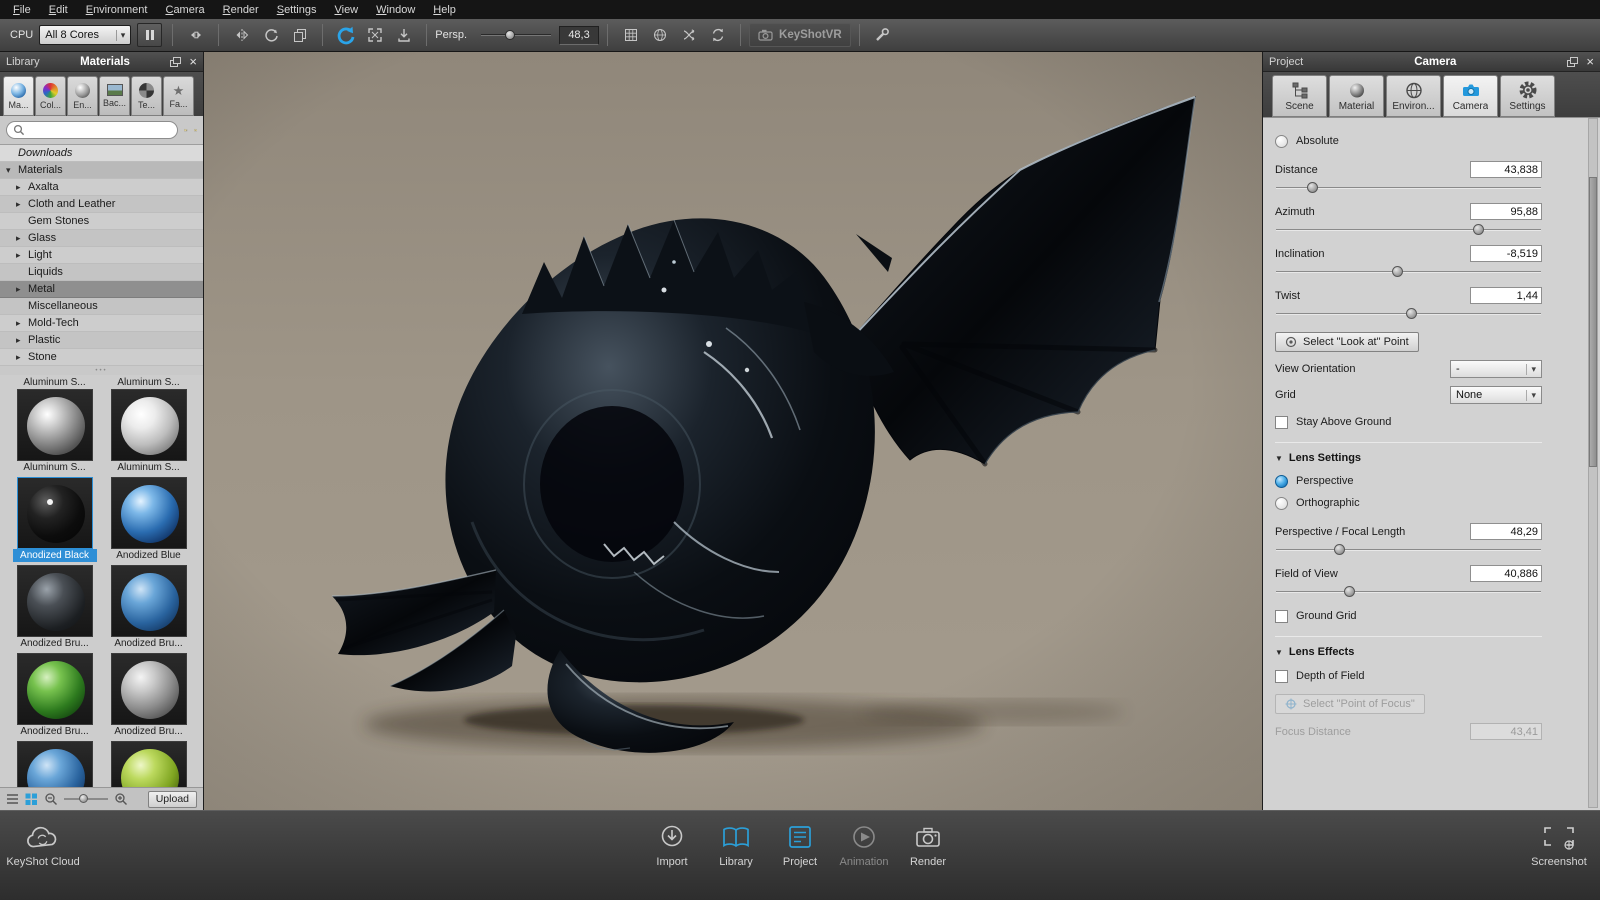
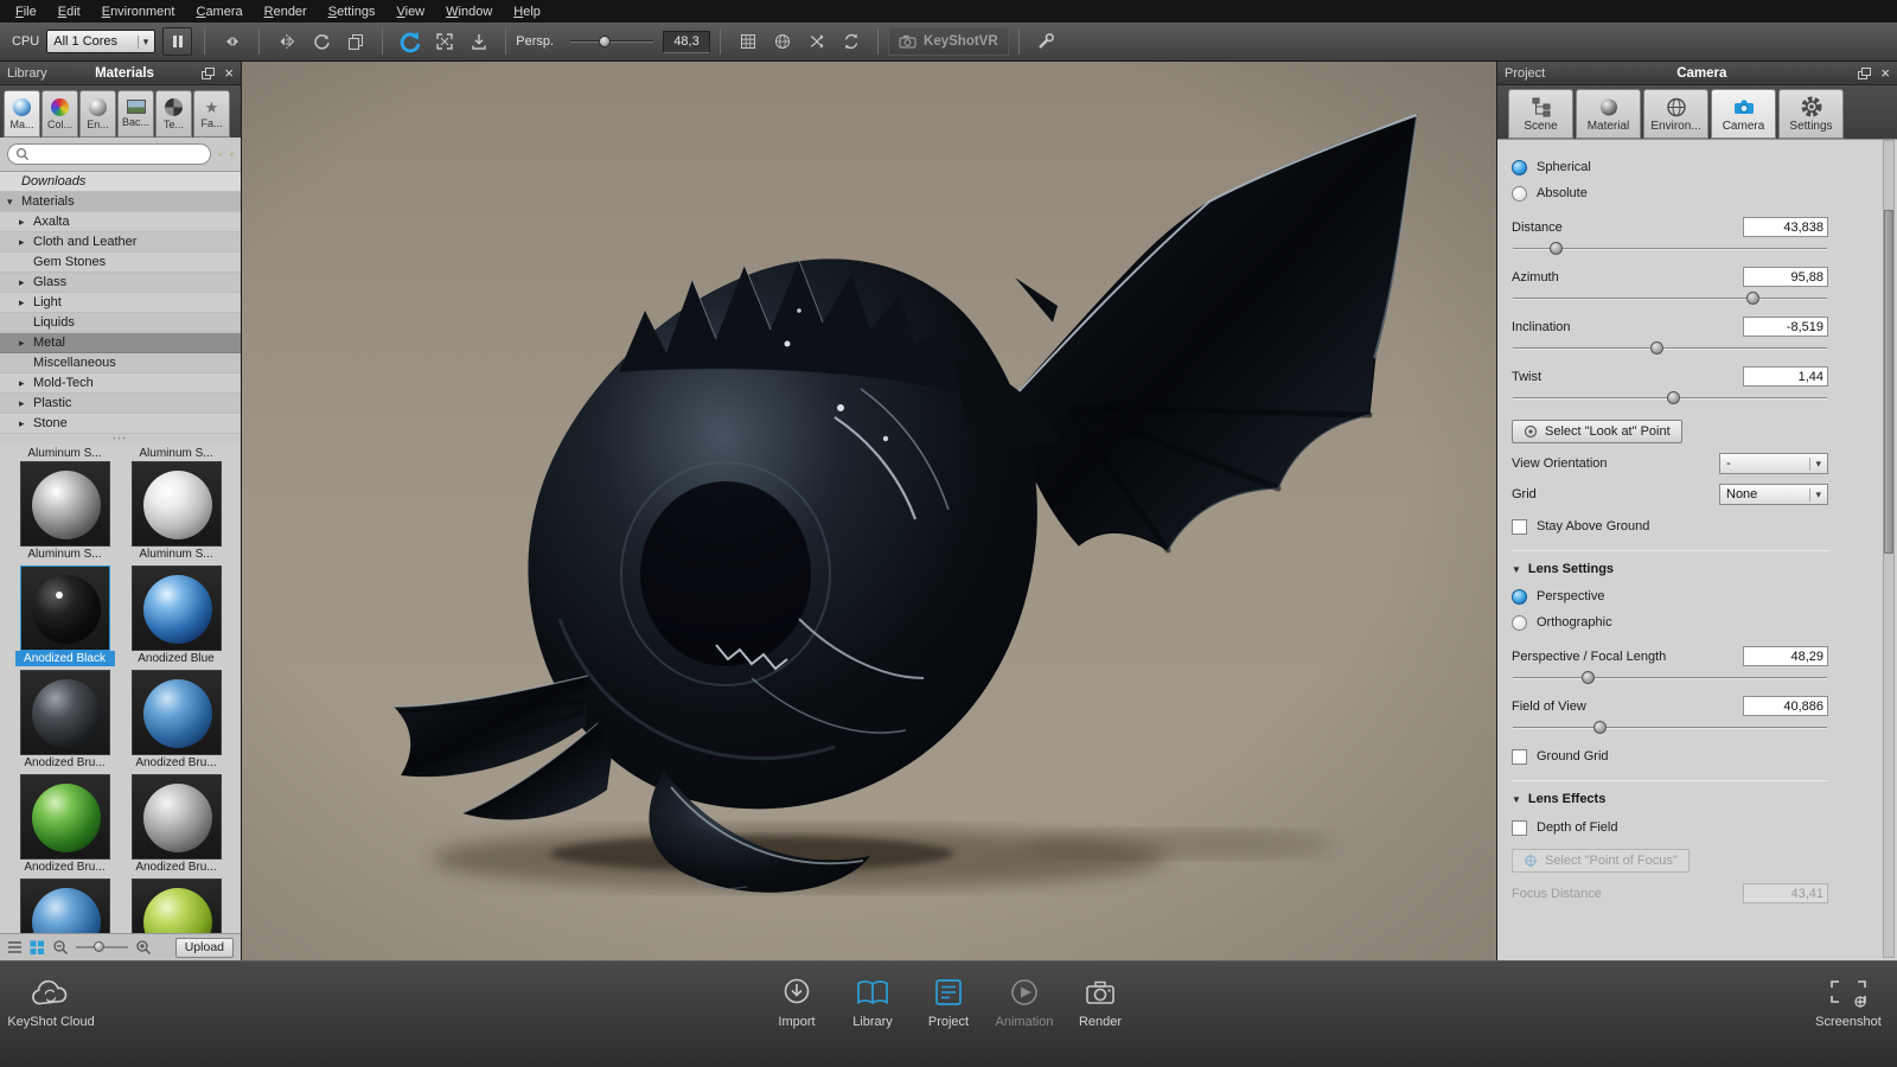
  File
  Edit
  Environment
  Camera
  Render
  Settings
  View
  Window
  Help
  CPU
- All 8 Cores
+ All 1 Cores
  ▾
  Persp.
  48,3
  KeyShotVR
  Library
  Materials
  ×
  Ma...
  Col...
  En...
  Bac...
  Te...
  ★
  Fa...
  Downloads
  ▾
  Materials
  ▸
  Axalta
  ▸
  Cloth and Leather
  Gem Stones
  ▸
  Glass
  ▸
  Light
  Liquids
  ▸
  Metal
  Miscellaneous
  ▸
  Mold-Tech
  ▸
  Plastic
  ▸
  Stone
  Aluminum S...
  Aluminum S...
  Aluminum S...
  Aluminum S...
  Anodized Black
  Anodized Blue
  Anodized Bru...
  Anodized Bru...
  Anodized Bru...
  Anodized Bru...
  Upload
  Project
  Camera
  ×
  Scene
  Material
  Environ...
  Camera
  Settings
+ Spherical
  Absolute
  Distance
  43,838
  Azimuth
  95,88
  Inclination
  -8,519
  Twist
  1,44
  Select "Look at" Point
  View Orientation
  -
  ▾
  Grid
  None
  ▾
  Stay Above Ground
  ▼
  Lens Settings
  Perspective
  Orthographic
  Perspective / Focal Length
  48,29
  Field of View
  40,886
  Ground Grid
  ▼
  Lens Effects
  Depth of Field
  Select "Point of Focus"
  Focus Distance
  43,41
  KeyShot Cloud
  Import
  Library
  Project
  Animation
  Render
  Screenshot
